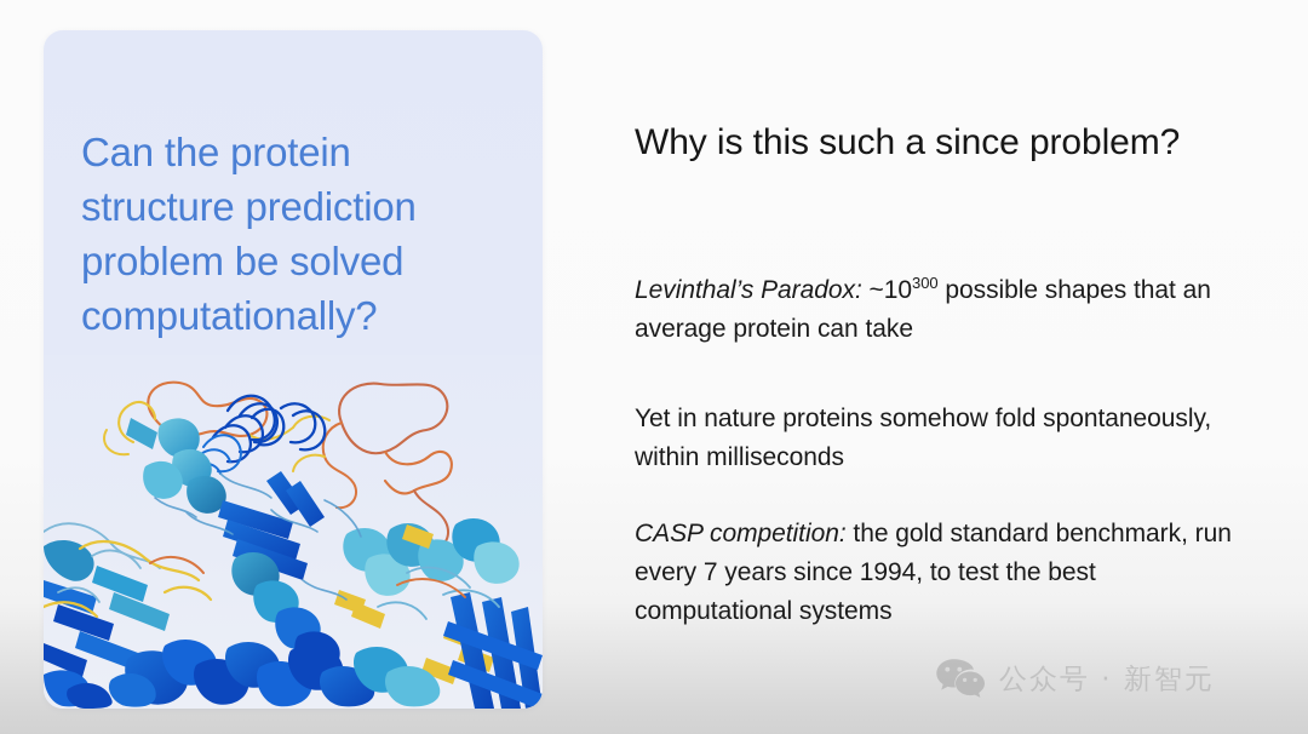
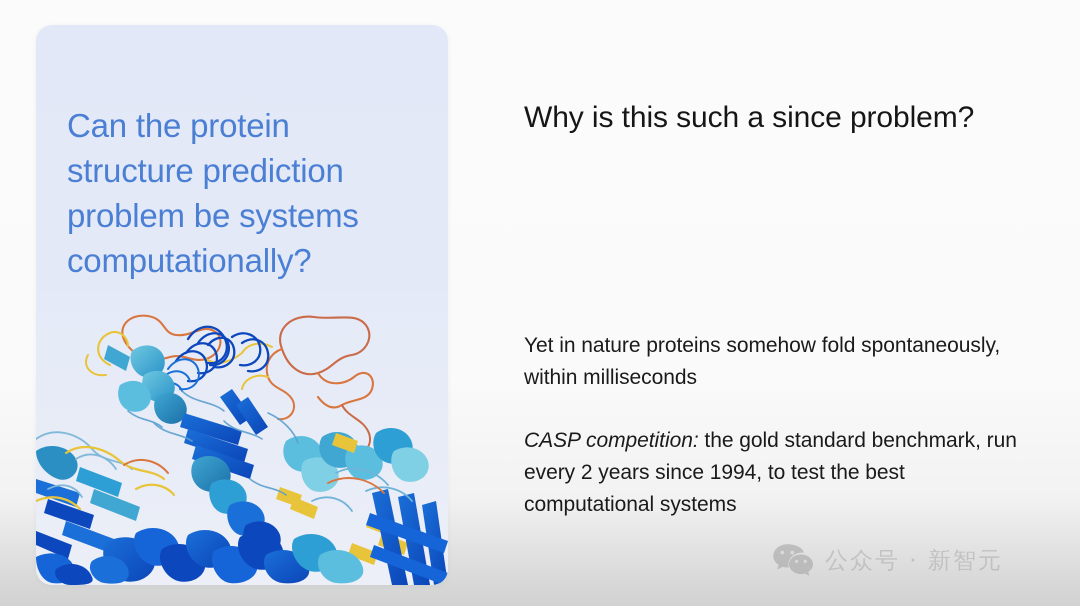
- Can the protein structure prediction problem be solved computationally?
+ Can the protein structure prediction problem be systems computationally?
  Why is this such a since problem?
- Levinthal’s Paradox: ~10300 possible shapes that an average protein can take
  Yet in nature proteins somehow fold spontaneously, within milliseconds
- CASP competition: the gold standard benchmark, run every 7 years since 1994, to test the best computational systems
+ CASP competition: the gold standard benchmark, run every 2 years since 1994, to test the best computational systems
  公众号 · 新智元
